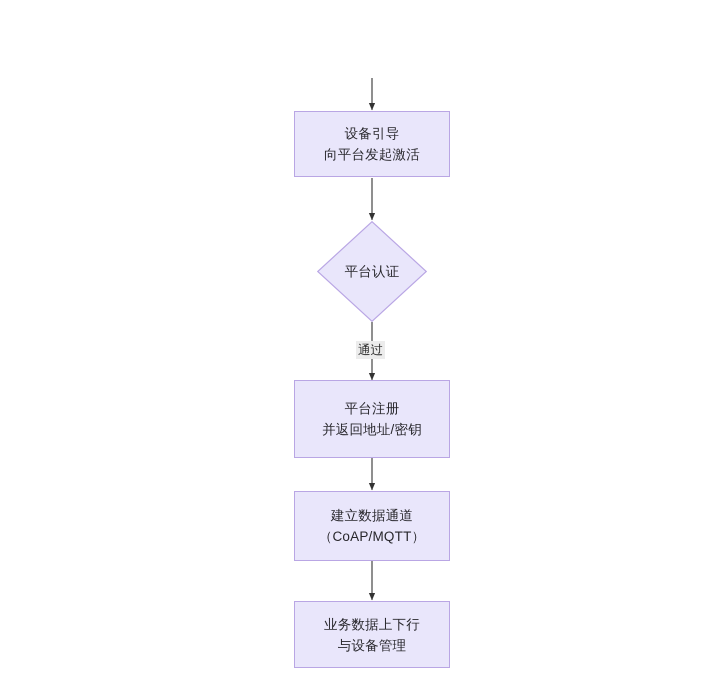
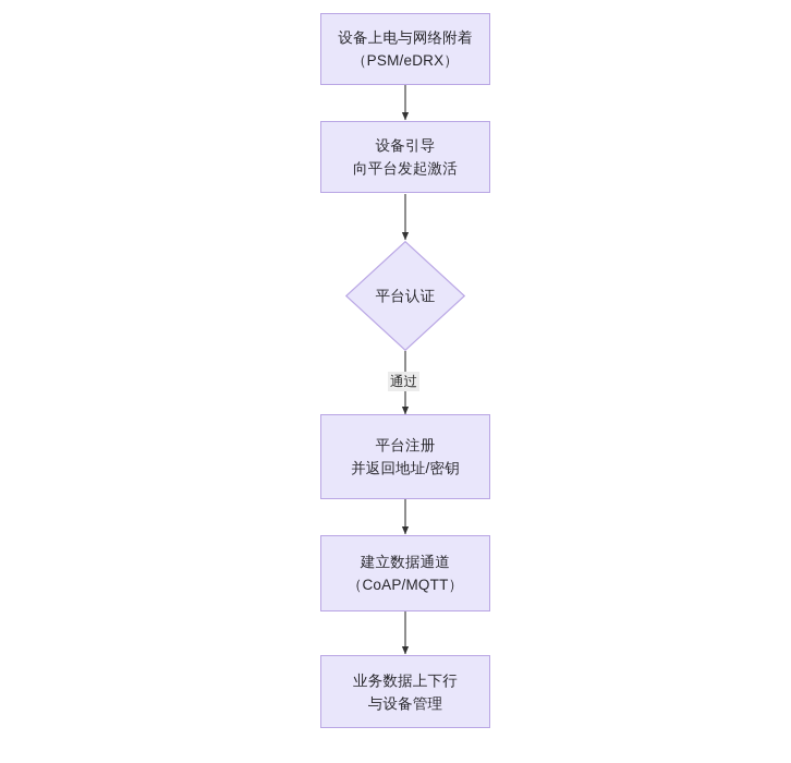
+ 设备上电与网络附着
+ （PSM/eDRX）
  设备引导
  向平台发起激活
  平台认证
  通过
  平台注册
  并返回地址/密钥
  建立数据通道
  （CoAP/MQTT）
  业务数据上下行
  与设备管理
